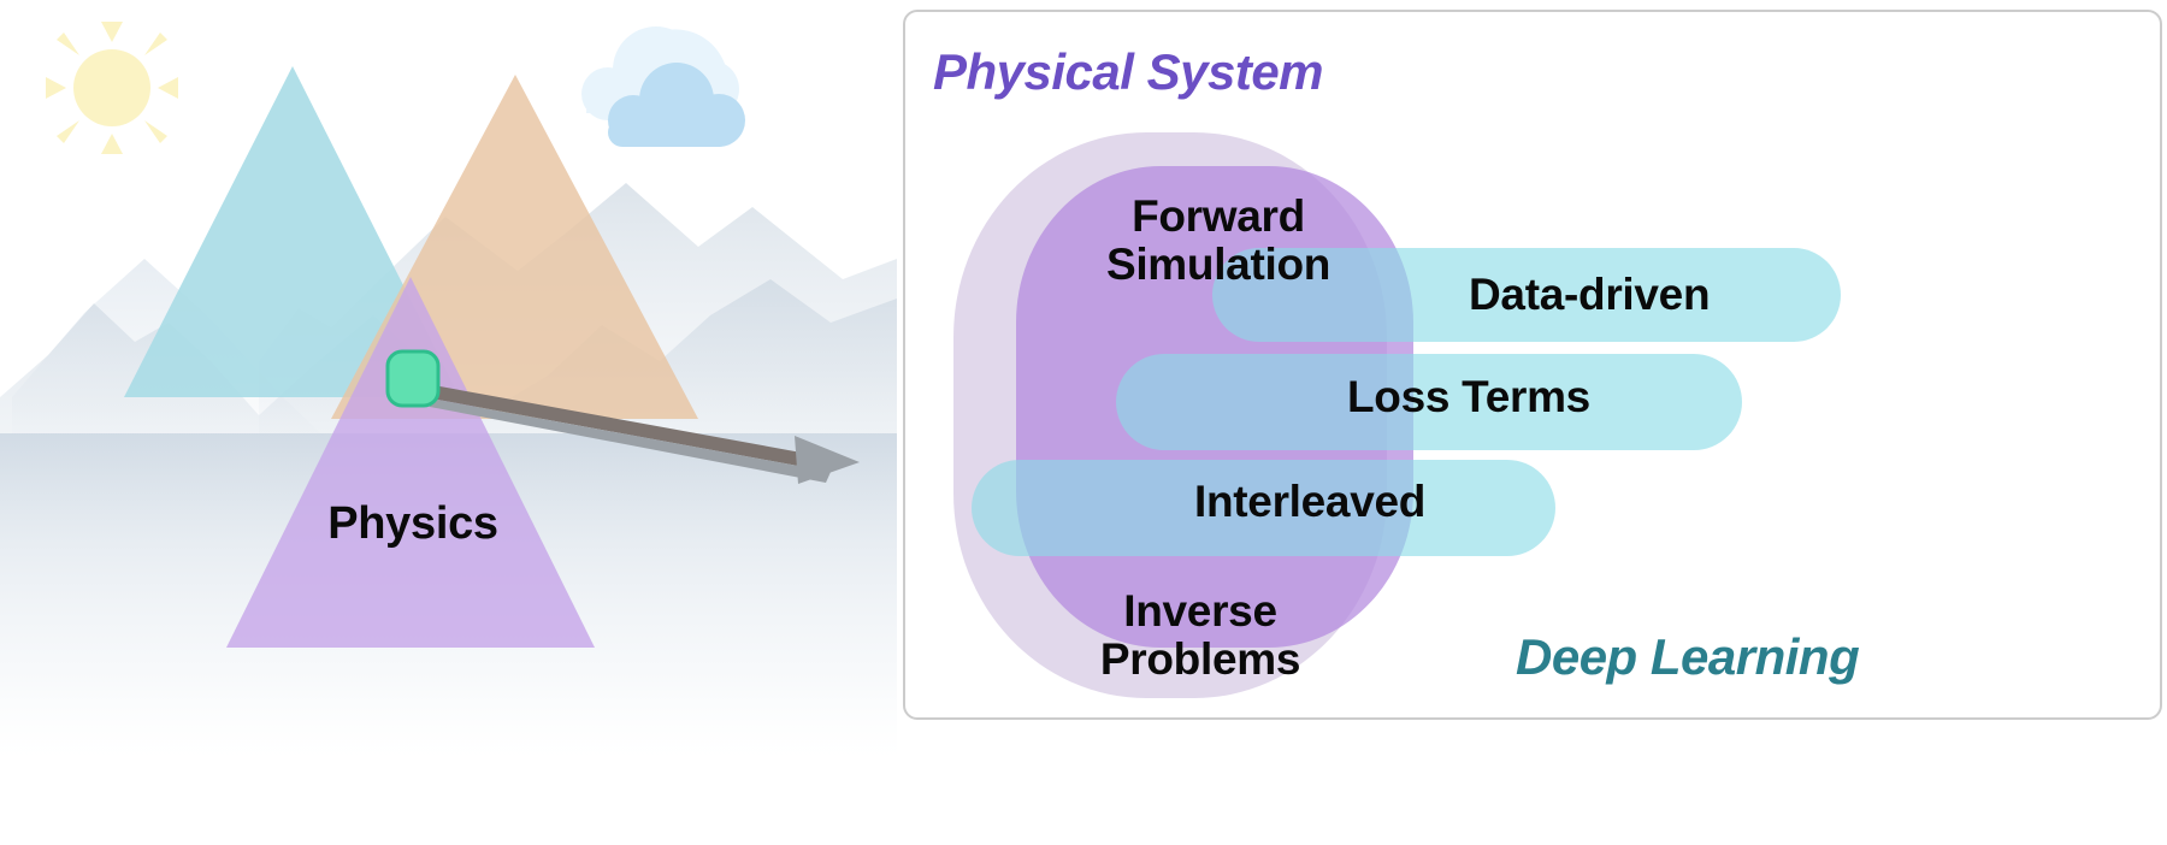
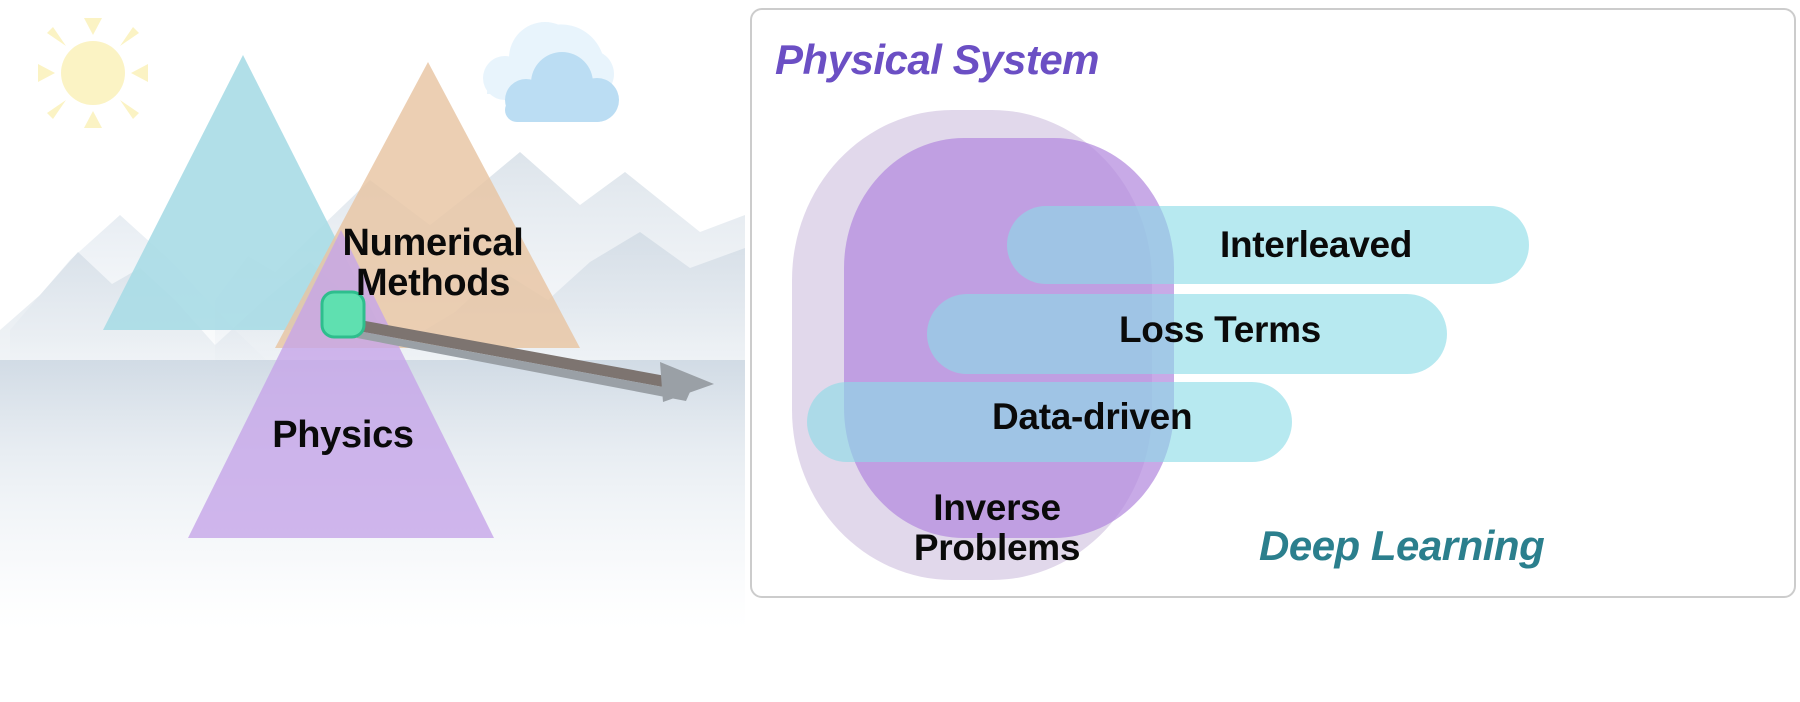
+ Numerical
+ Methods
  Physics
  Physical System
  Deep Learning
- Forward
- Simulation
  Inverse
  Problems
- Data-driven
+ Interleaved
  Loss Terms
- Interleaved
+ Data-driven
